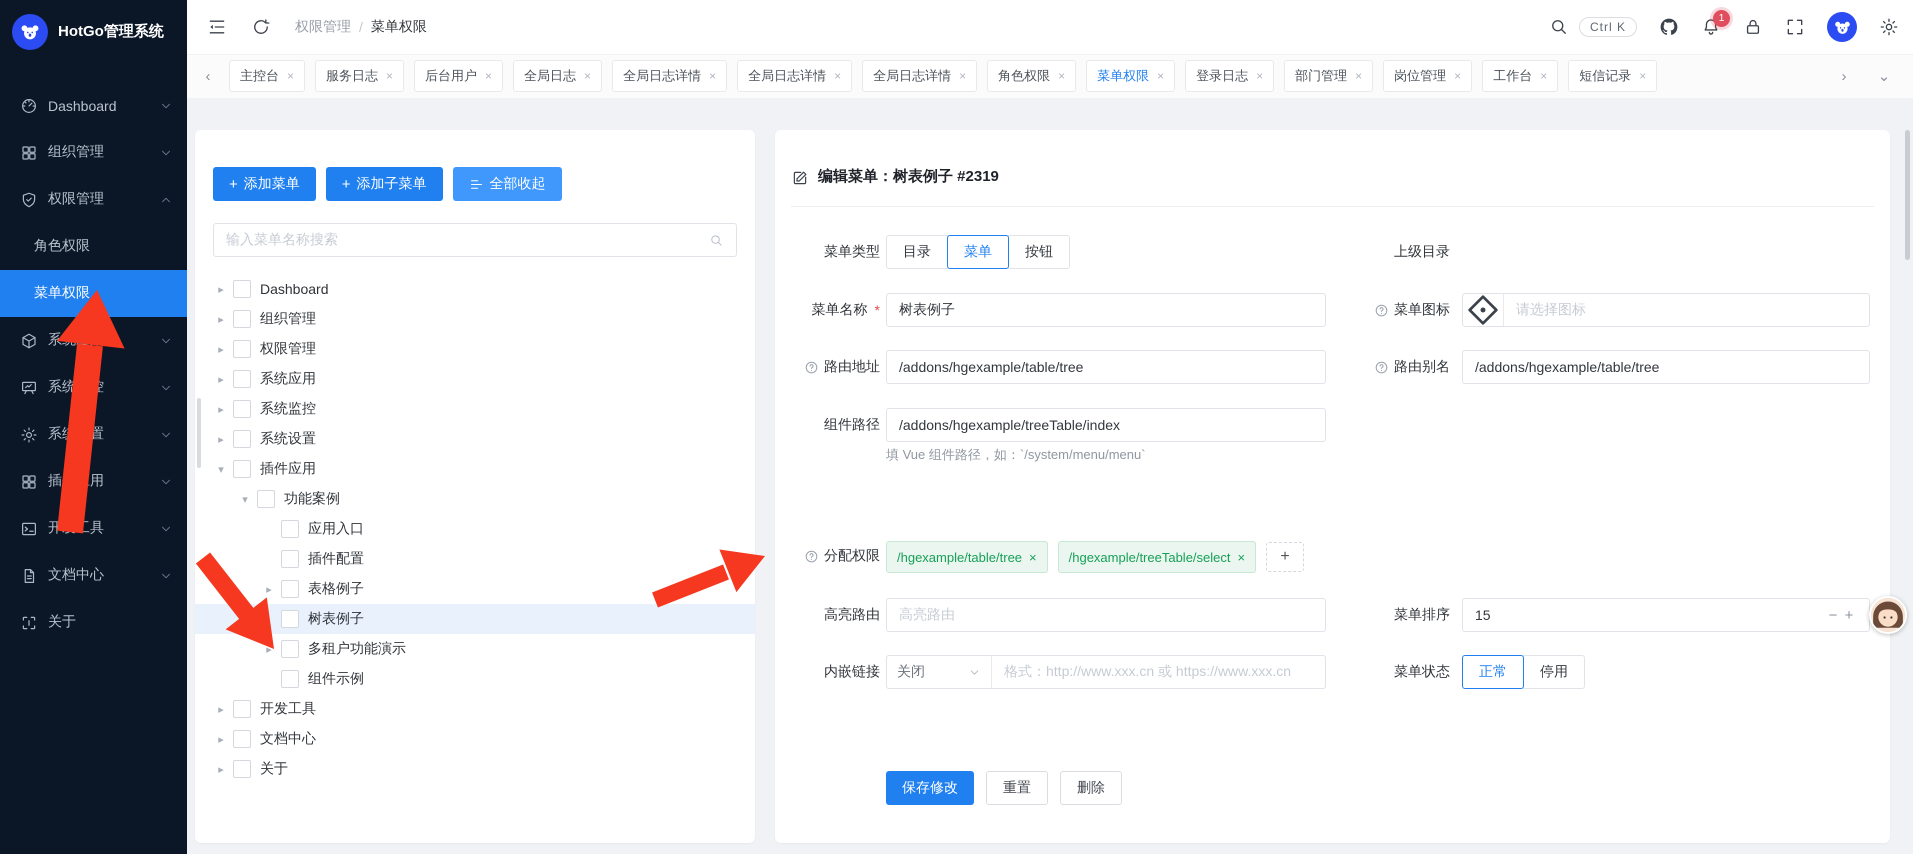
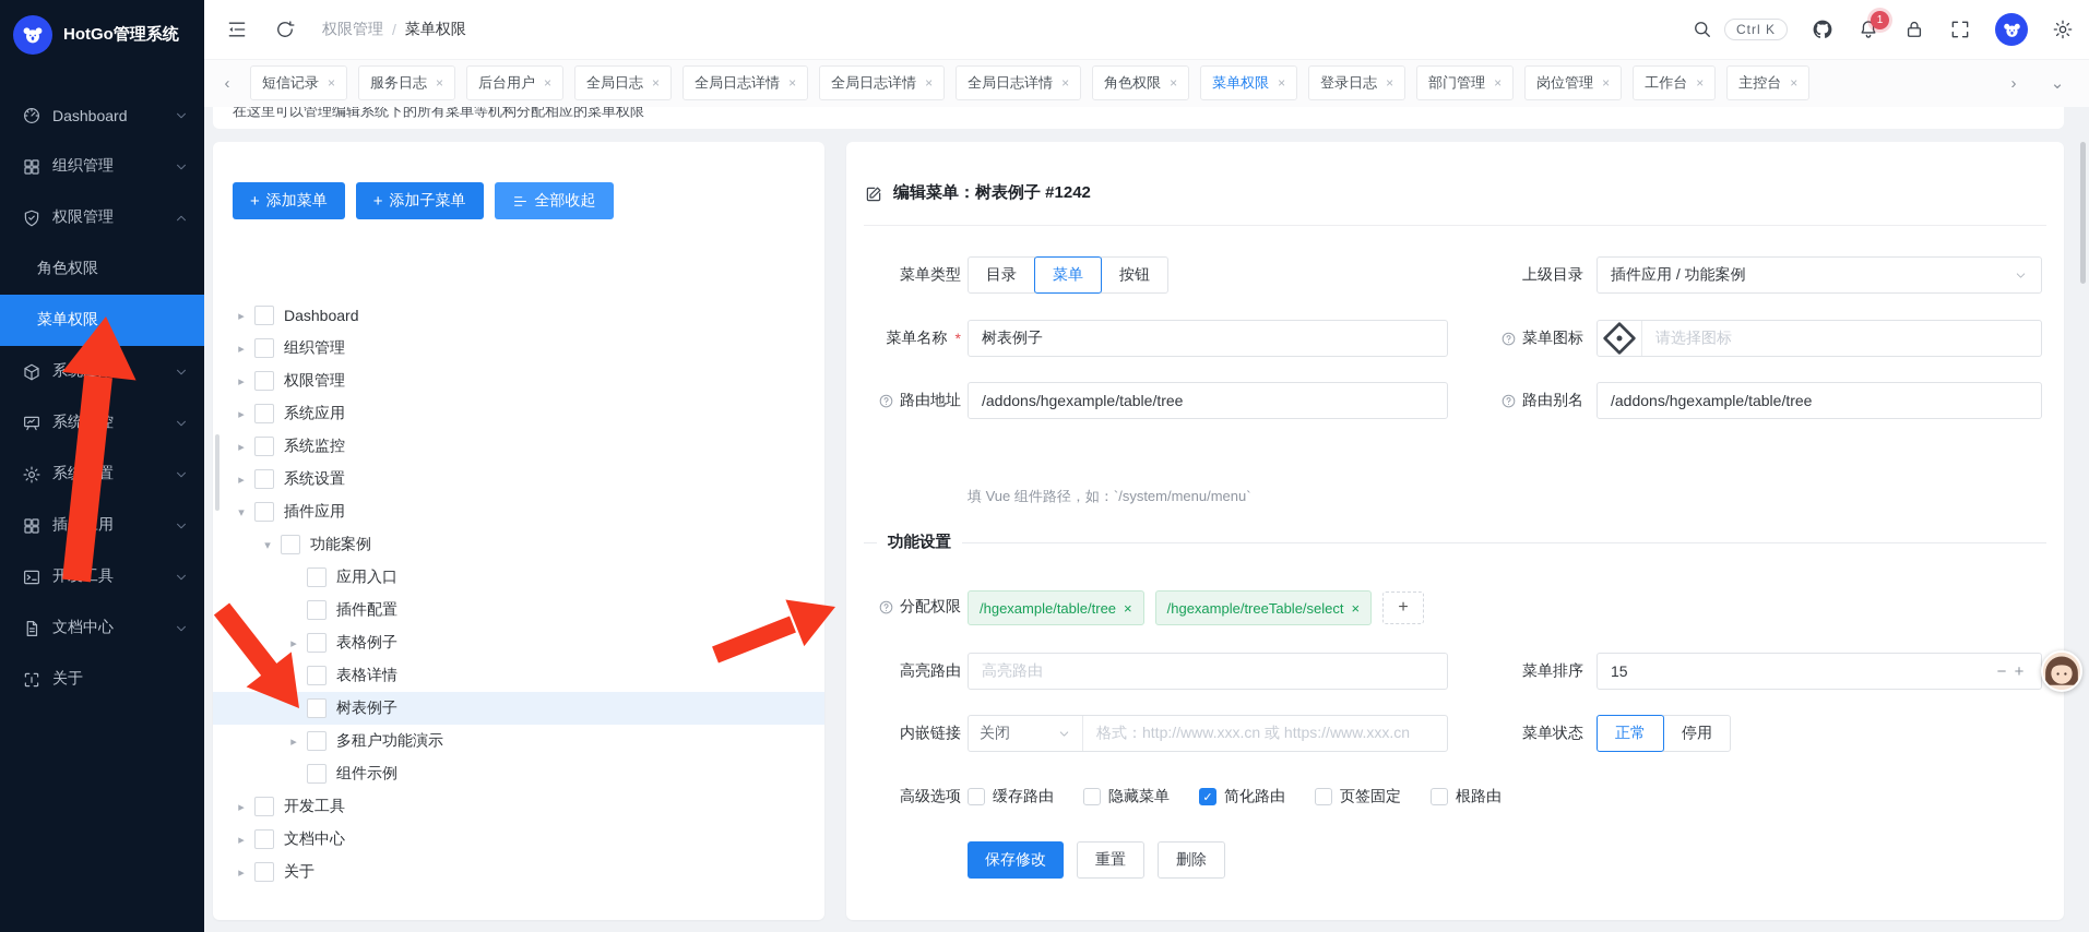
  HotGo管理系统
  Dashboard
  组织管理
  权限管理
  角色权限
  菜单权限
  文档中心
  关于
  权限管理
  /
  菜单权限
  Ctrl K
  1
  ‹
- 主控台
+ 短信记录
  ×
  服务日志
  ×
  后台用户
  ×
  全局日志
  ×
  全局日志详情
  ×
  全局日志详情
  ×
  全局日志详情
  ×
  角色权限
  ×
  菜单权限
  ×
  登录日志
  ×
  部门管理
  ×
  岗位管理
  ×
  工作台
  ×
- 短信记录
+ 主控台
  ×
  ›
  ⌄
+ 在这里可以管理编辑系统下的所有菜单等机构分配相应的菜单权限
  +
  添加菜单
  +
  添加子菜单
  全部收起
- 输入菜单名称搜索
  ▸
  Dashboard
  ▸
  组织管理
  ▸
  权限管理
  ▸
  系统应用
  ▸
  系统监控
  ▸
  系统设置
  ▾
  插件应用
  ▾
  功能案例
  应用入口
  插件配置
  ▸
  表格例子
+ 表格详情
  树表例子
  ▸
  多租户功能演示
  组件示例
  ▸
  开发工具
  ▸
  文档中心
  ▸
  关于
- 编辑菜单：树表例子 #2319
+ 编辑菜单：树表例子 #1242
  菜单类型
  目录
  菜单
  按钮
  上级目录
+ 插件应用 / 功能案例
  菜单名称
  *
  树表例子
  菜单图标
  请选择图标
  路由地址
  /addons/hgexample/table/tree
  路由别名
  /addons/hgexample/table/tree
- 组件路径
- /addons/hgexample/treeTable/index
  填 Vue 组件路径，如：`/system/menu/menu`
+ 功能设置
  分配权限
  /hgexample/table/tree
  ×
  /hgexample/treeTable/select
  ×
  +
  高亮路由
  高亮路由
  菜单排序
  15
  −
  +
  内嵌链接
  关闭
  格式：http://www.xxx.cn 或 https://www.xxx.cn
  菜单状态
  正常
  停用
+ 高级选项
+ 缓存路由
+ 隐藏菜单
+ ✓
+ 简化路由
+ 页签固定
+ 根路由
  保存修改
  重置
  删除
